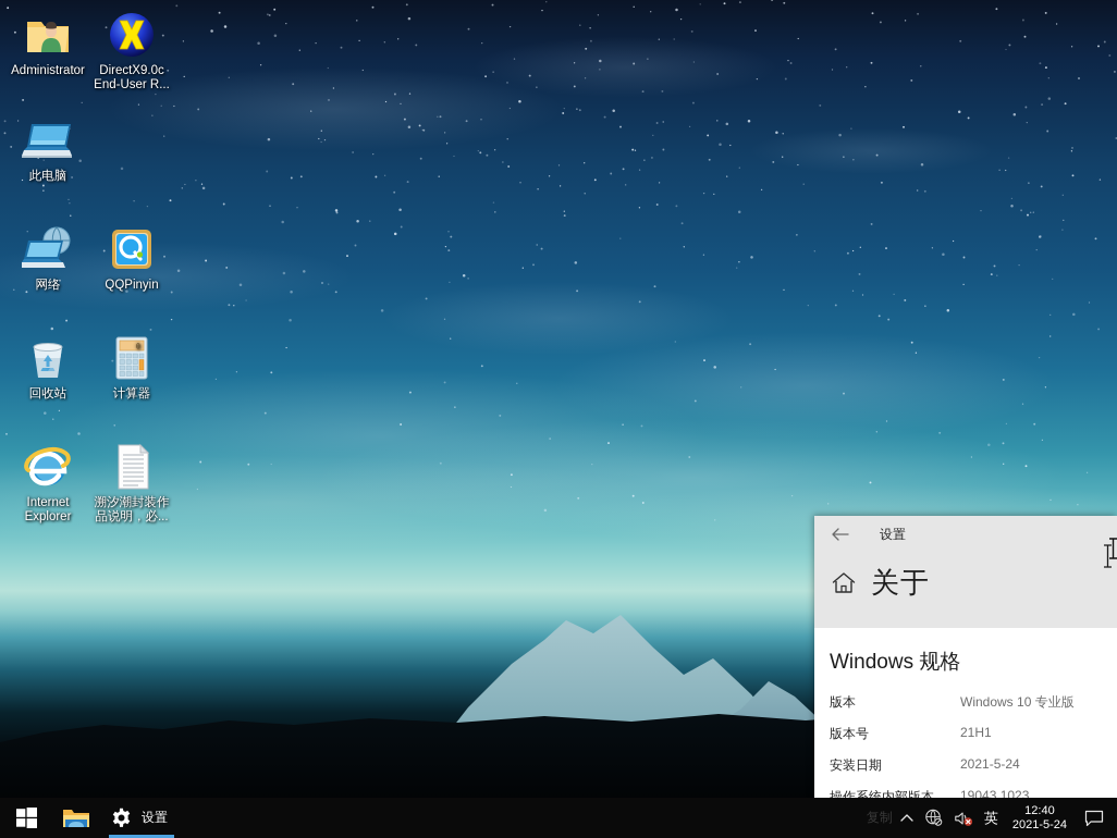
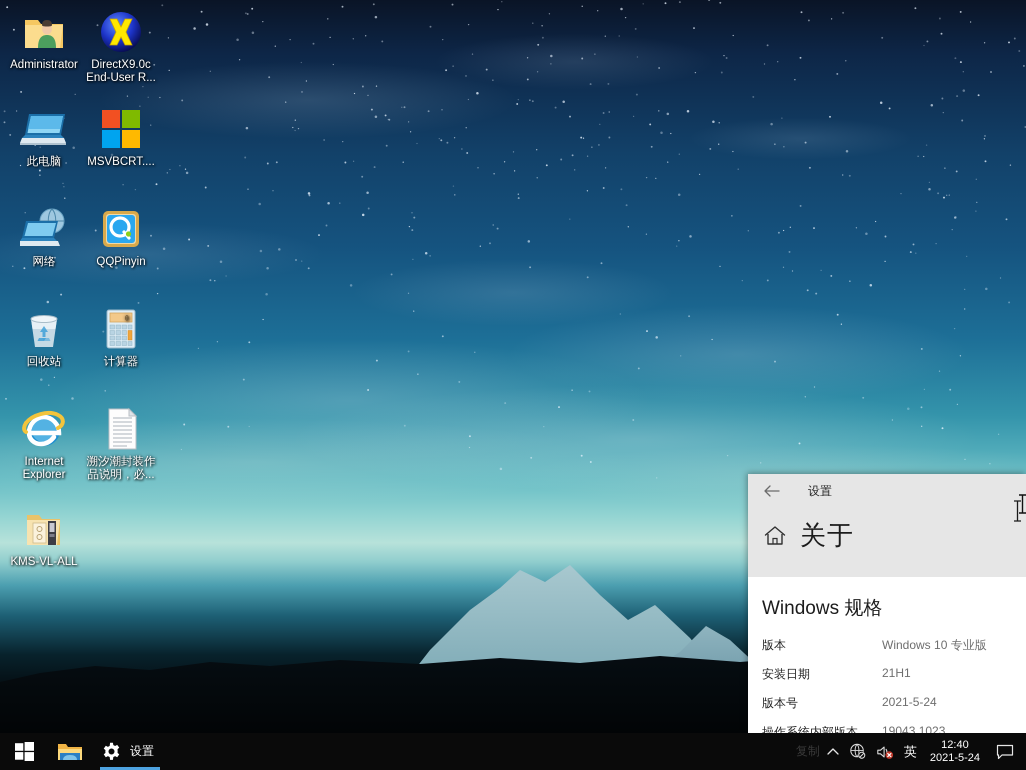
  Administrator
  DirectX9.0c End-User R...
  此电脑
+ MSVBCRT....
  网络
  QQPinyin
  回收站
  0
  计算器
  Internet Explorer
  溯汐潮封装作品说明，必...
+ KMS-VL-ALL
  设置
  关于
  Windows 规格
  版本
  Windows 10 专业版
- 版本号
+ 安装日期
  21H1
- 安装日期
+ 版本号
  2021-5-24
  操作系统内部版本
  19043.1023
  设置
  复制
  英
  12:40
  2021-5-24
